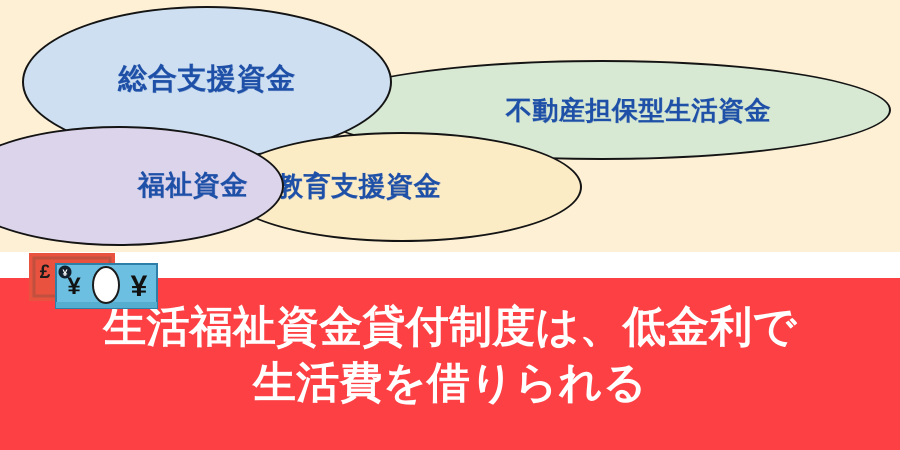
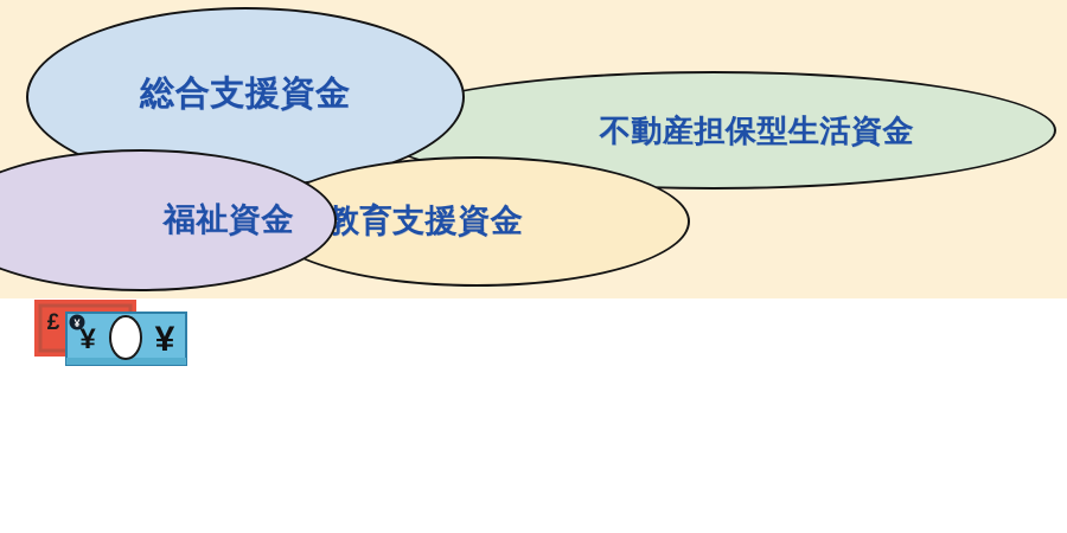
  総合支援資金
  不動産担保型生活資金
  教育支援資金
  福祉資金
- 生活福祉資金貸付制度は、低金利で
- 生活費を借りられる
  £
  ¥
  ¥
  ¥
